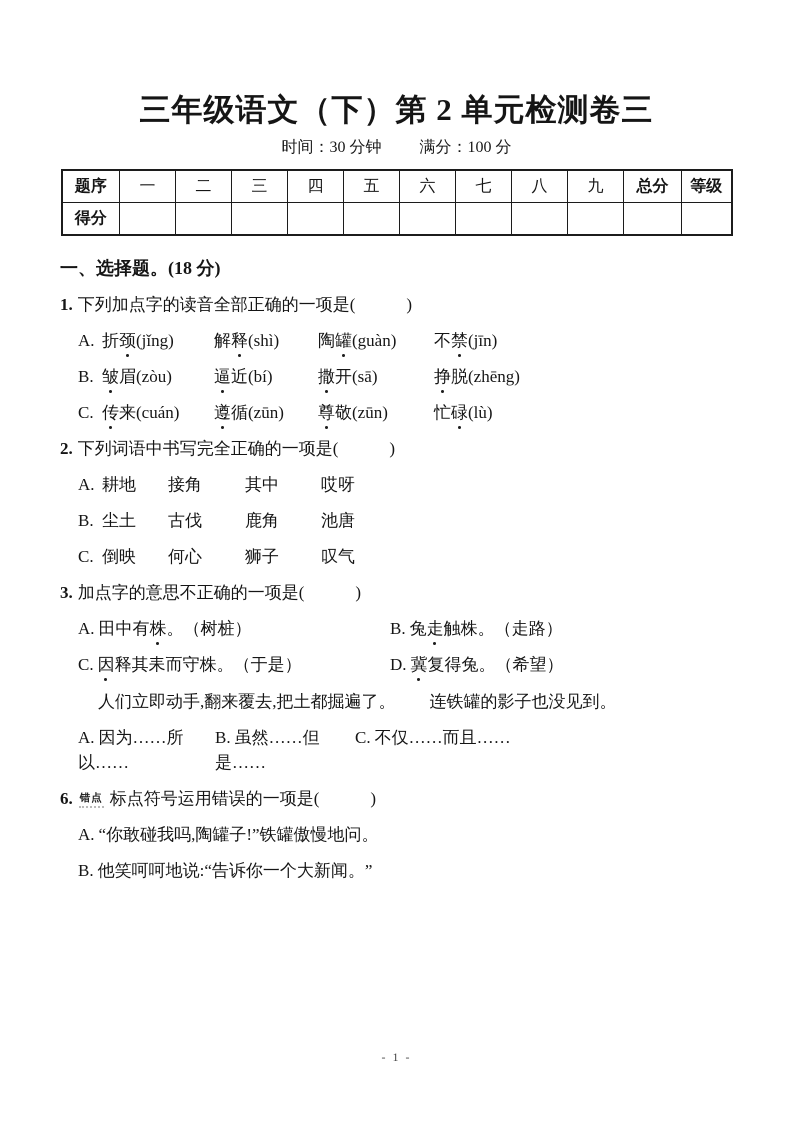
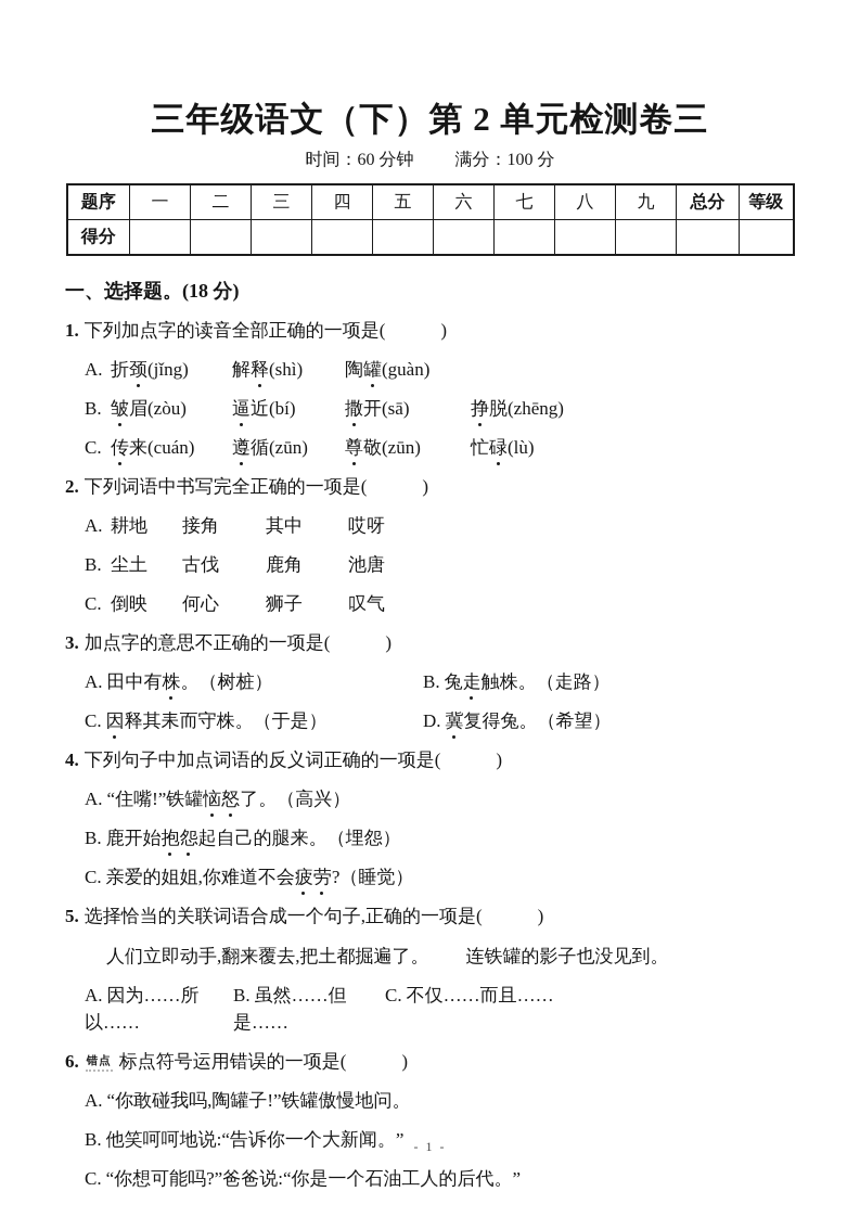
  三年级语文（下）第 2 单元检测卷三
- 时间：30 分钟 满分：100 分
+ 时间：60 分钟 满分：100 分
  题序	一	二	三	四	五	六	七	八	九	总分	等级
  得分
  一、选择题。(18 分)
  1. 下列加点字的读音全部正确的一项是( )
  A.
  折颈(jǐng)
  解释(shì)
  陶罐(guàn)
- 不禁(jīn)
  B.
  皱眉(zòu)
  逼近(bí)
  撒开(sā)
  挣脱(zhēng)
  C.
  传来(cuán)
  遵循(zūn)
  尊敬(zūn)
  忙碌(lù)
  2. 下列词语中书写完全正确的一项是( )
  A.
  耕地
  接角
  其中
  哎呀
  B.
  尘土
  古伐
  鹿角
  池唐
  C.
  倒映
  何心
  狮子
  叹气
  3. 加点字的意思不正确的一项是( )
  A. 田中有株。（树桩）
  B. 兔走触株。（走路）
  C. 因释其耒而守株。（于是）
  D. 冀复得兔。（希望）
+ 4. 下列句子中加点词语的反义词正确的一项是( )
+ A. “住嘴!”铁罐恼怒了。（高兴）
+ B. 鹿开始抱怨起自己的腿来。（埋怨）
+ C. 亲爱的姐姐,你难道不会疲劳?（睡觉）
+ 5. 选择恰当的关联词语合成一个句子,正确的一项是( )
  人们立即动手,翻来覆去,把土都掘遍了。 连铁罐的影子也没见到。
  A. 因为……所以……
  B. 虽然……但是……
  C. 不仅……而且……
  6. 错点 标点符号运用错误的一项是( )
  A. “你敢碰我吗,陶罐子!”铁罐傲慢地问。
  B. 他笑呵呵地说:“告诉你一个大新闻。”
+ C. “你想可能吗?”爸爸说:“你是一个石油工人的后代。”
  - 1 -
